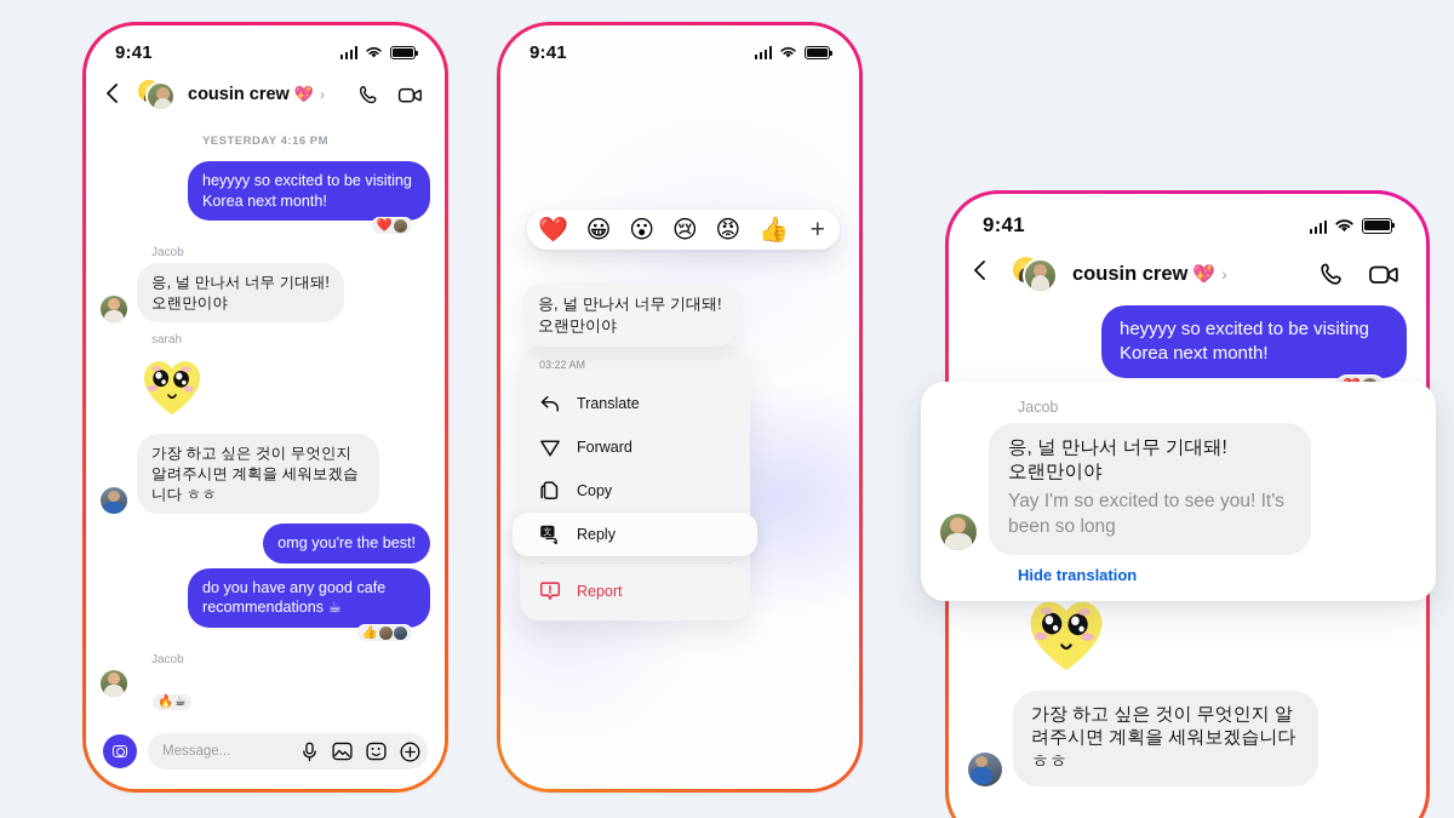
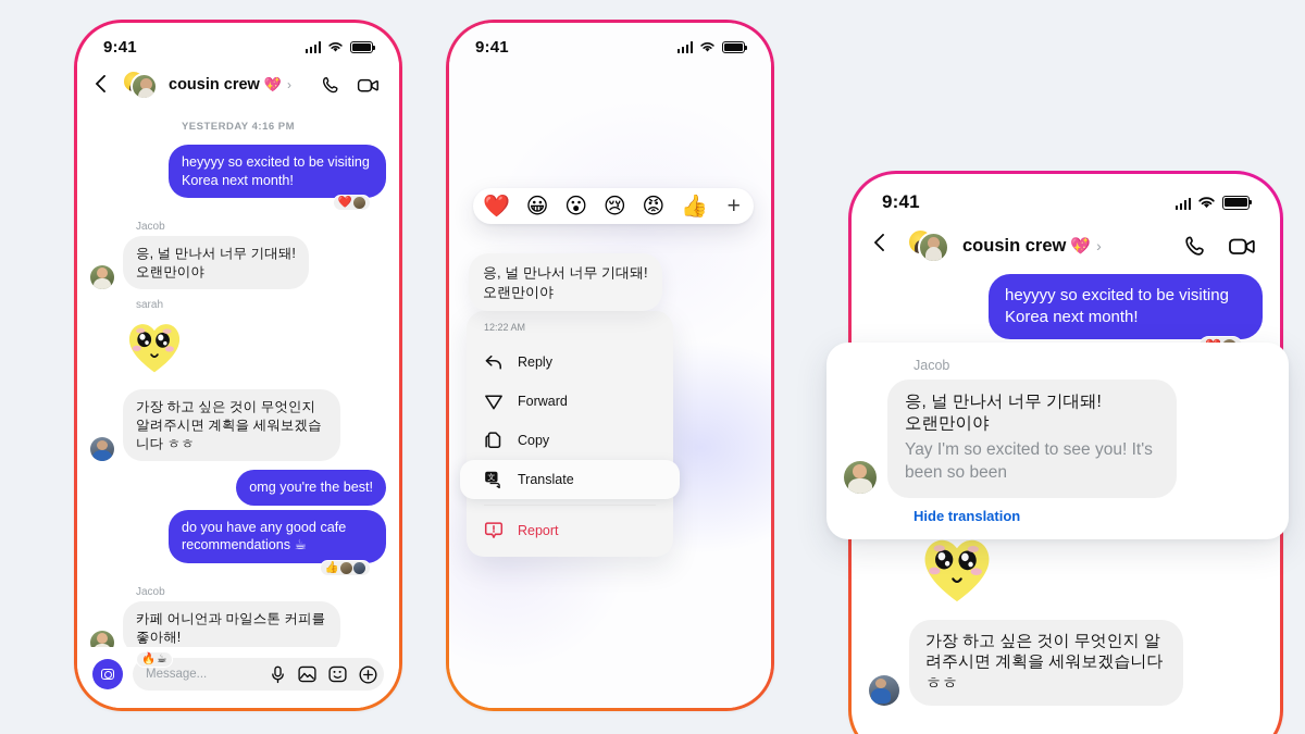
  9:41
  cousin crew
  💖
  ›
  YESTERDAY 4:16 PM
  heyyyy so excited to be visiting Korea next month!
  ❤️
  Jacob
  응, 널 만나서 너무 기대돼!
  오랜만이야
  sarah
  가장 하고 싶은 것이 무엇인지 알려주시면 계획을 세워보겠습니다 ㅎㅎ
  omg you're the best!
  do you have any good cafe recommendations ☕
  👍
  Jacob
+ 카페 어니언과 마일스톤 커피를 좋아해!
  🔥
  ☕
  Message...
  9:41
  ❤️
  😀
  😮
  😢
  😡
  👍
  +
  응, 널 만나서 너무 기대돼!
  오랜만이야
- 03:22 AM
+ 12:22 AM
- Translate
+ Reply
  Forward
  Copy
  文
- Reply
+ Translate
  Report
  9:41
  cousin crew
  💖
  ›
  heyyyy so excited to be visiting Korea next month!
  가장 하고 싶은 것이 무엇인지 알려주시면 계획을 세워보겠습니다 ㅎㅎ
  Jacob
  응, 널 만나서 너무 기대돼!
  오랜만이야
- Yay I'm so excited to see you! It's been so long
+ Yay I'm so excited to see you! It's been so been
  Hide translation
